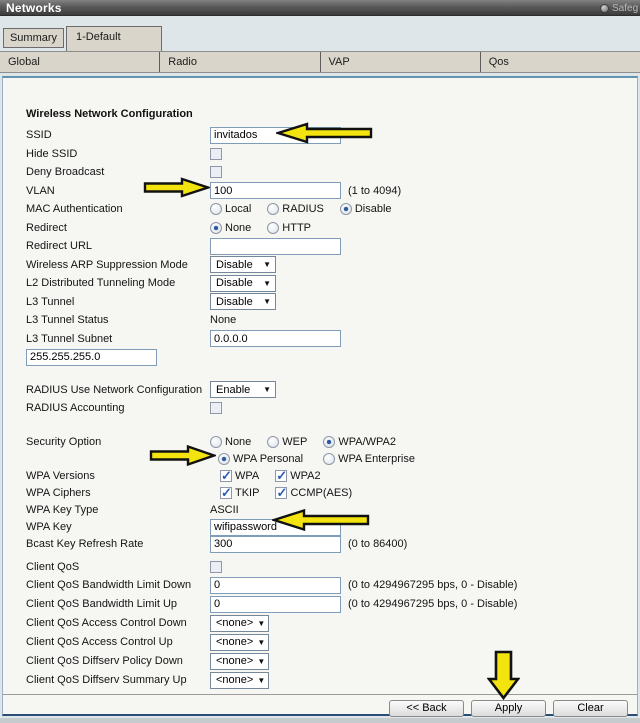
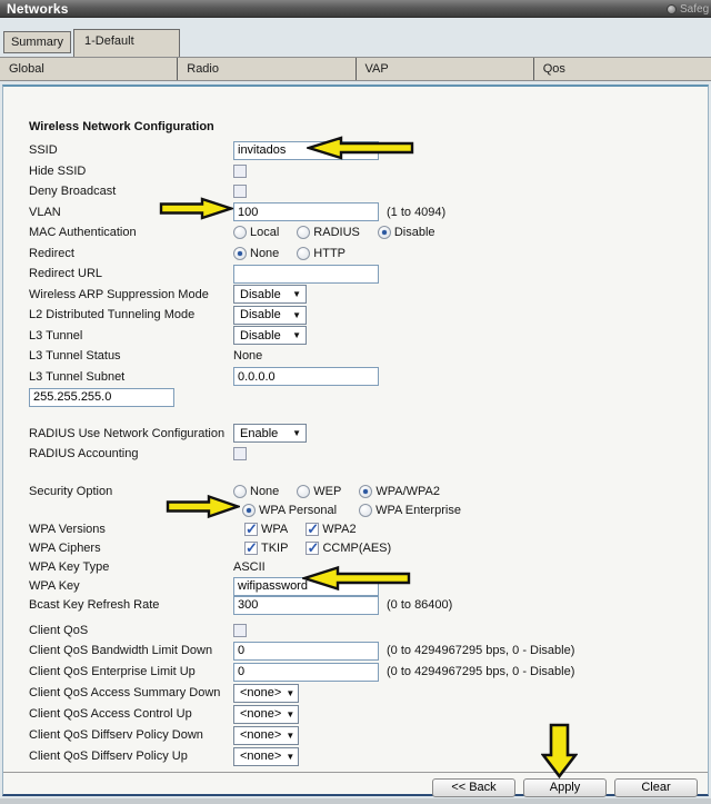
  Networks
  Safeg
  Summary
  1-Default
  Global
  Radio
  VAP
  Qos
  Wireless Network Configuration
  SSID
  invitados
  Hide SSID
  Deny Broadcast
  VLAN
  100
  (1 to 4094)
  MAC Authentication
  Local
  RADIUS
  Disable
  Redirect
  None
  HTTP
  Redirect URL
  Wireless ARP Suppression Mode
  Disable
  ▼
  L2 Distributed Tunneling Mode
  Disable
  ▼
  L3 Tunnel
  Disable
  ▼
  L3 Tunnel Status
  None
  L3 Tunnel Subnet
  0.0.0.0
  255.255.255.0
  RADIUS Use Network Configuration
  Enable
  ▼
  RADIUS Accounting
  Security Option
  None
  WEP
  WPA/WPA2
  WPA Personal
  WPA Enterprise
  WPA Versions
  WPA
  WPA2
  WPA Ciphers
  TKIP
  CCMP(AES)
  WPA Key Type
  ASCII
  WPA Key
  wifipassword
  Bcast Key Refresh Rate
  300
  (0 to 86400)
  Client QoS
  Client QoS Bandwidth Limit Down
  0
  (0 to 4294967295 bps, 0 - Disable)
- Client QoS Bandwidth Limit Up
+ Client QoS Enterprise Limit Up
  0
  (0 to 4294967295 bps, 0 - Disable)
- Client QoS Access Control Down
+ Client QoS Access Summary Down
  <none>
  ▼
  Client QoS Access Control Up
  <none>
  ▼
  Client QoS Diffserv Policy Down
  <none>
  ▼
- Client QoS Diffserv Summary Up
+ Client QoS Diffserv Policy Up
  <none>
  ▼
  << Back
  Apply
  Clear
